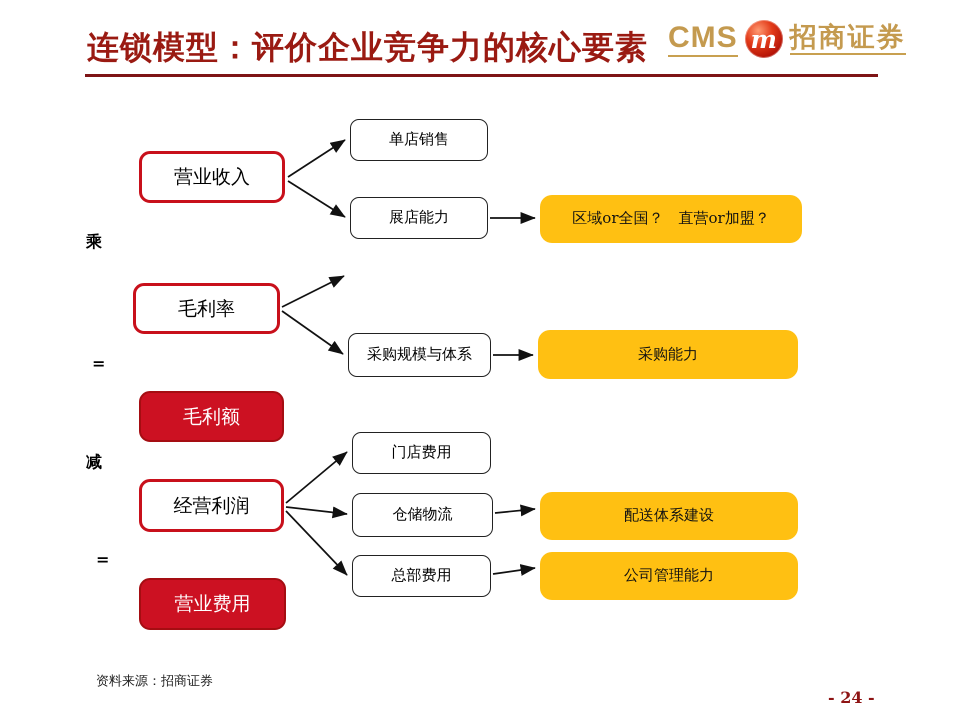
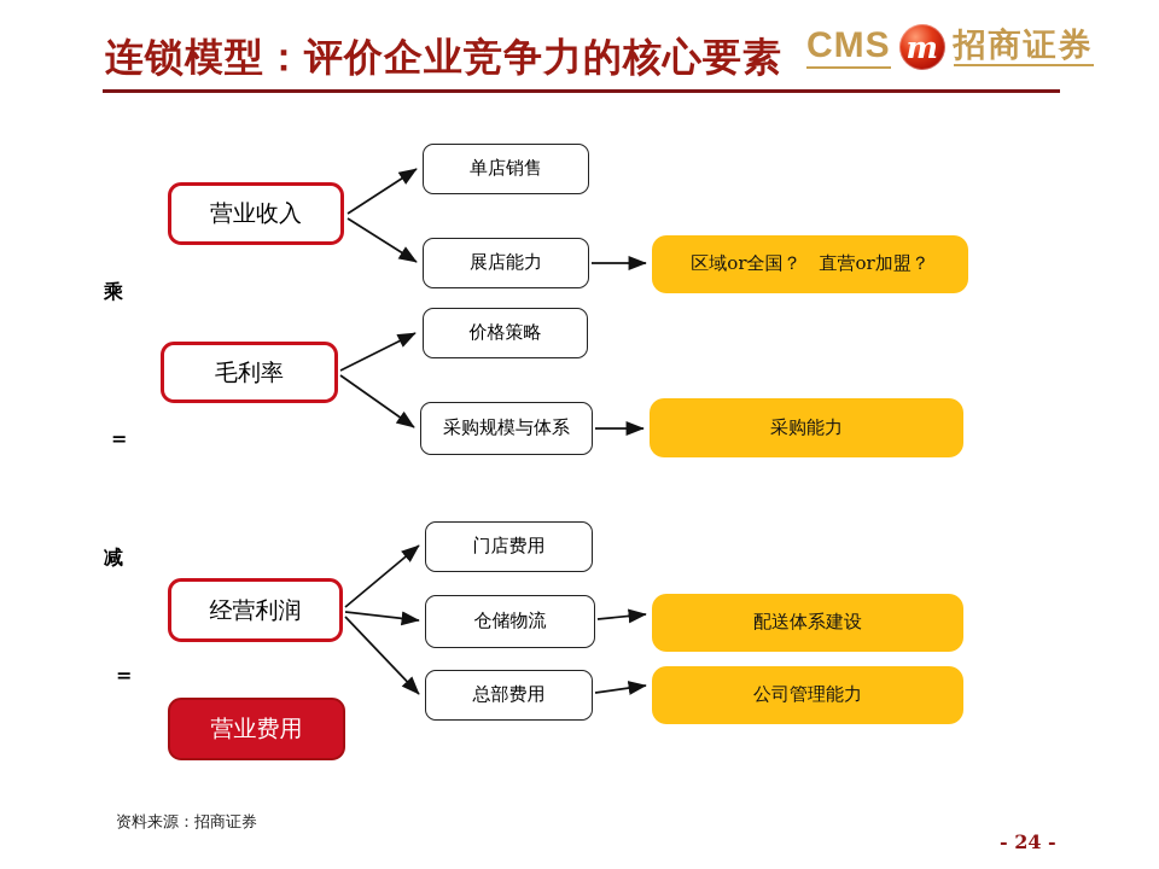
  连锁模型：评价企业竞争力的核心要素
  CMS
  m
  招商证券
  营业收入
  乘
  毛利率
  =
- 毛利额
  减
  经营利润
  =
  营业费用
  单店销售
  展店能力
+ 价格策略
  采购规模与体系
  门店费用
  仓储物流
  总部费用
  区域or全国？ 直营or加盟？
  采购能力
  配送体系建设
  公司管理能力
  资料来源：招商证券
  - 24 -
